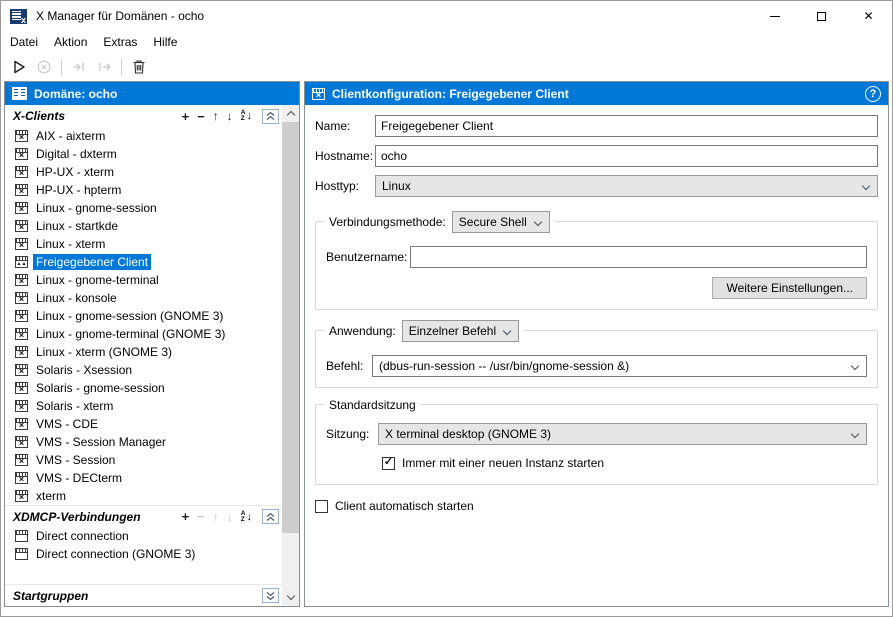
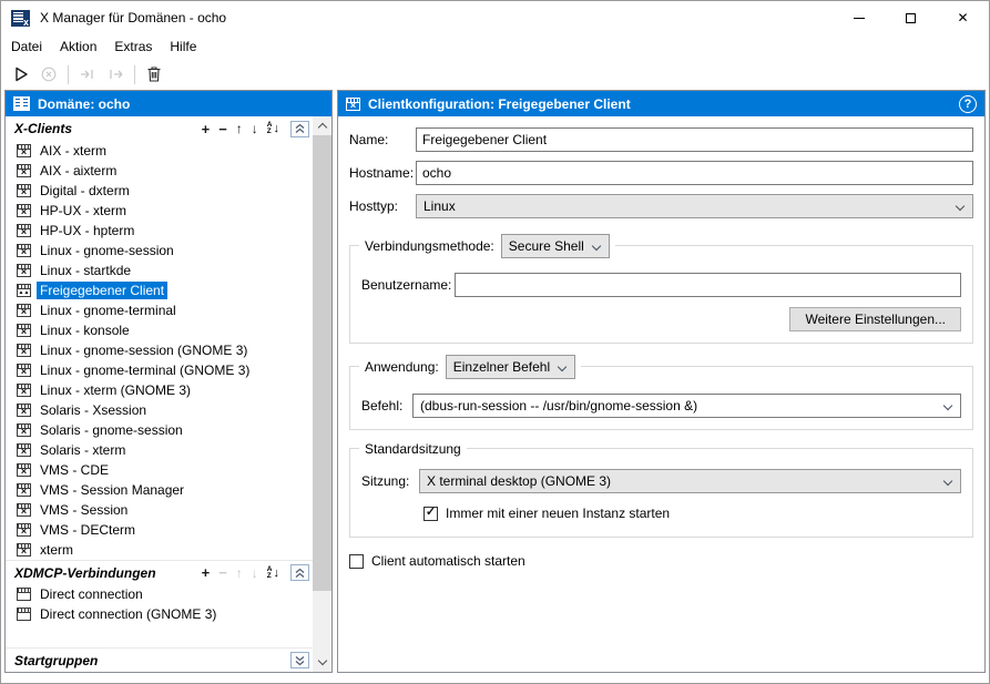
  X Manager für Domänen - ocho
  ✕
  Datei
  Aktion
  Extras
  Hilfe
  Domäne: ocho
  X-Clients
  +
  −
  ↑
  ↓
  ↓
+ AIX - xterm
  AIX - aixterm
  Digital - dxterm
  HP-UX - xterm
  HP-UX - hpterm
  Linux - gnome-session
  Linux - startkde
- Linux - xterm
  Freigegebener Client
  Linux - gnome-terminal
  Linux - konsole
  Linux - gnome-session (GNOME 3)
  Linux - gnome-terminal (GNOME 3)
  Linux - xterm (GNOME 3)
  Solaris - Xsession
  Solaris - gnome-session
  Solaris - xterm
  VMS - CDE
  VMS - Session Manager
  VMS - Session
  VMS - DECterm
  xterm
  XDMCP-Verbindungen
  +
  −
  ↑
  ↓
  ↓
  Direct connection
  Direct connection (GNOME 3)
  Startgruppen
  Clientkonfiguration: Freigegebener Client
  ?
  Name:
  Freigegebener Client
  Hostname:
  ocho
  Hosttyp:
  Linux
  Verbindungsmethode:
  Secure Shell
  Benutzername:
  Weitere Einstellungen...
  Anwendung:
  Einzelner Befehl
  Befehl:
  (dbus-run-session -- /usr/bin/gnome-session &)
  Standardsitzung
  Sitzung:
  X terminal desktop (GNOME 3)
  Immer mit einer neuen Instanz starten
  Client automatisch starten
